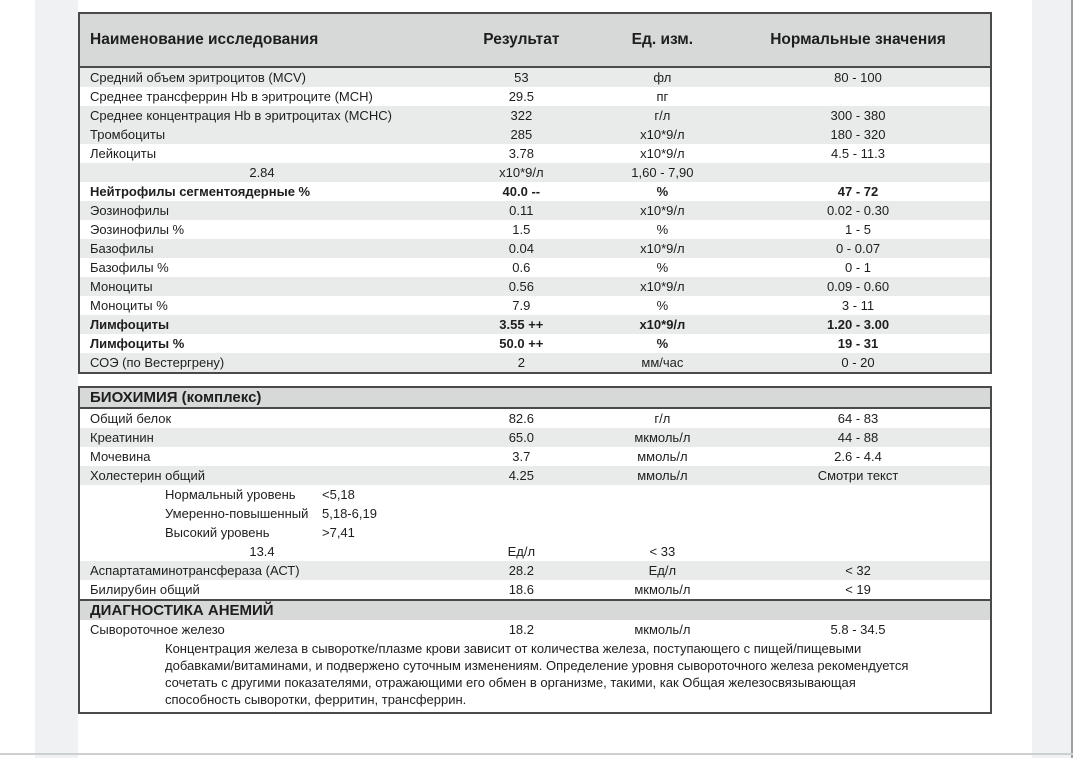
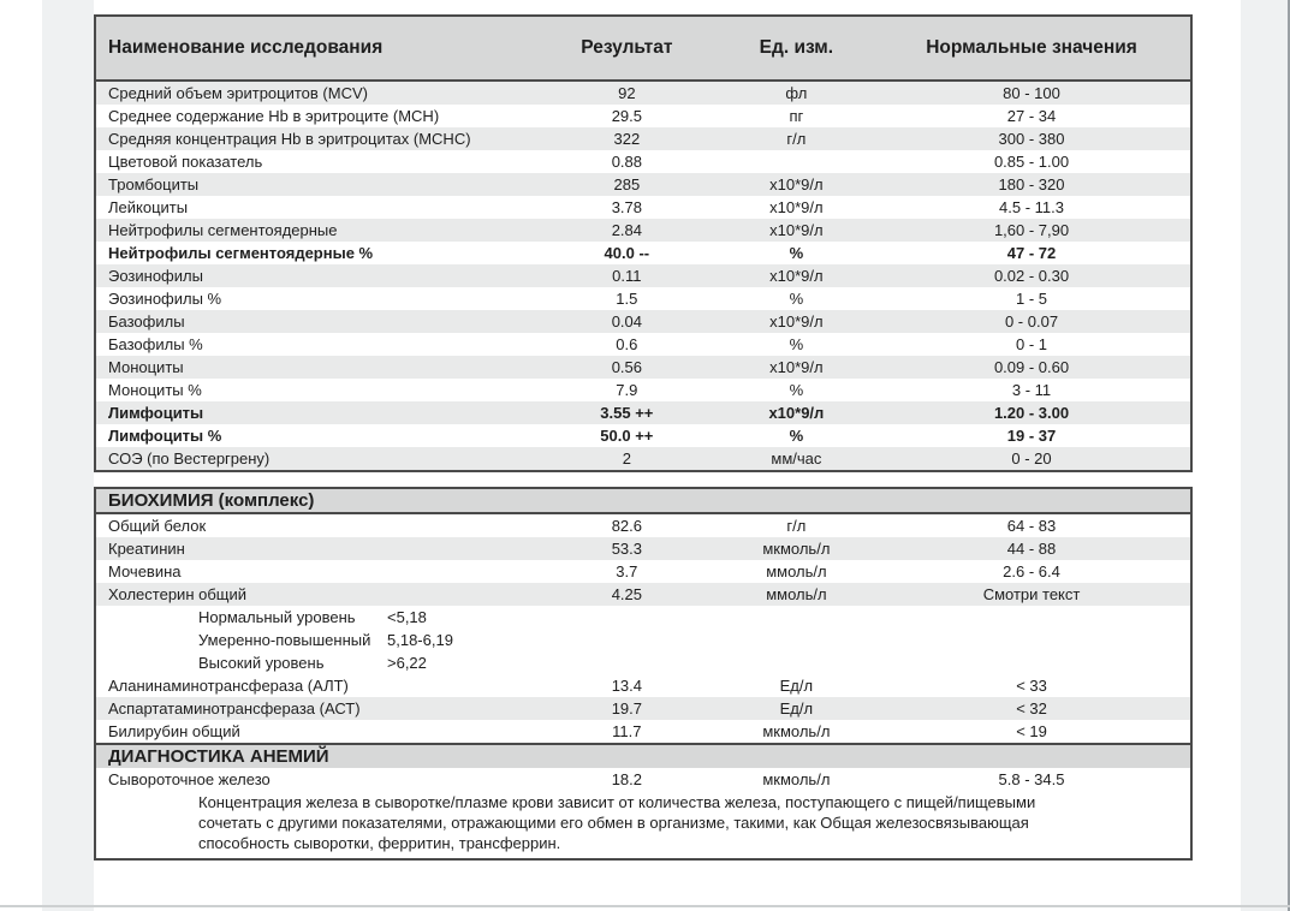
  Наименование исследования
  Результат
  Ед. изм.
  Нормальные значения
  Средний объем эритроцитов (MCV)
- 53
+ 92
  фл
  80 - 100
- Среднее трансферрин Hb в эритроците (MCH)
+ Среднее содержание Hb в эритроците (MCH)
  29.5
  пг
+ 27 - 34
- Среднее концентрация Hb в эритроцитах (MCHC)
+ Средняя концентрация Hb в эритроцитах (MCHC)
  322
  г/л
  300 - 380
+ Цветовой показатель
+ 0.88
+ 0.85 - 1.00
  Тромбоциты
  285
  х10*9/л
  180 - 320
  Лейкоциты
  3.78
  х10*9/л
  4.5 - 11.3
+ Нейтрофилы сегментоядерные
  2.84
  х10*9/л
  1,60 - 7,90
  Нейтрофилы сегментоядерные %
  40.0 --
  %
  47 - 72
  Эозинофилы
  0.11
  х10*9/л
  0.02 - 0.30
  Эозинофилы %
  1.5
  %
  1 - 5
  Базофилы
  0.04
  х10*9/л
  0 - 0.07
  Базофилы %
  0.6
  %
  0 - 1
  Моноциты
  0.56
  х10*9/л
  0.09 - 0.60
  Моноциты %
  7.9
  %
  3 - 11
  Лимфоциты
  3.55 ++
  х10*9/л
  1.20 - 3.00
  Лимфоциты %
  50.0 ++
  %
- 19 - 31
+ 19 - 37
  СОЭ (по Вестергрену)
  2
  мм/час
  0 - 20
  БИОХИМИЯ (комплекс)
  Общий белок
  82.6
  г/л
  64 - 83
  Креатинин
- 65.0
+ 53.3
  мкмоль/л
  44 - 88
  Мочевина
  3.7
  ммоль/л
- 2.6 - 4.4
+ 2.6 - 6.4
  Холестерин общий
  4.25
  ммоль/л
  Смотри текст
  Нормальный уровень
  <5,18
  Умеренно-повышенный
  5,18-6,19
  Высокий уровень
- >7,41
+ >6,22
+ Аланинаминотрансфераза (АЛТ)
  13.4
  Ед/л
  < 33
  Аспартатаминотрансфераза (АСТ)
- 28.2
+ 19.7
  Ед/л
  < 32
  Билирубин общий
- 18.6
+ 11.7
  мкмоль/л
  < 19
  ДИАГНОСТИКА АНЕМИЙ
  Сывороточное железо
  18.2
  мкмоль/л
  5.8 - 34.5
  Концентрация железа в сыворотке/плазме крови зависит от количества железа, поступающего с пищей/пищевыми
- добавками/витаминами, и подвержено суточным изменениям. Определение уровня сывороточного железа рекомендуется
  сочетать с другими показателями, отражающими его обмен в организме, такими, как Общая железосвязывающая
  способность сыворотки, ферритин, трансферрин.
